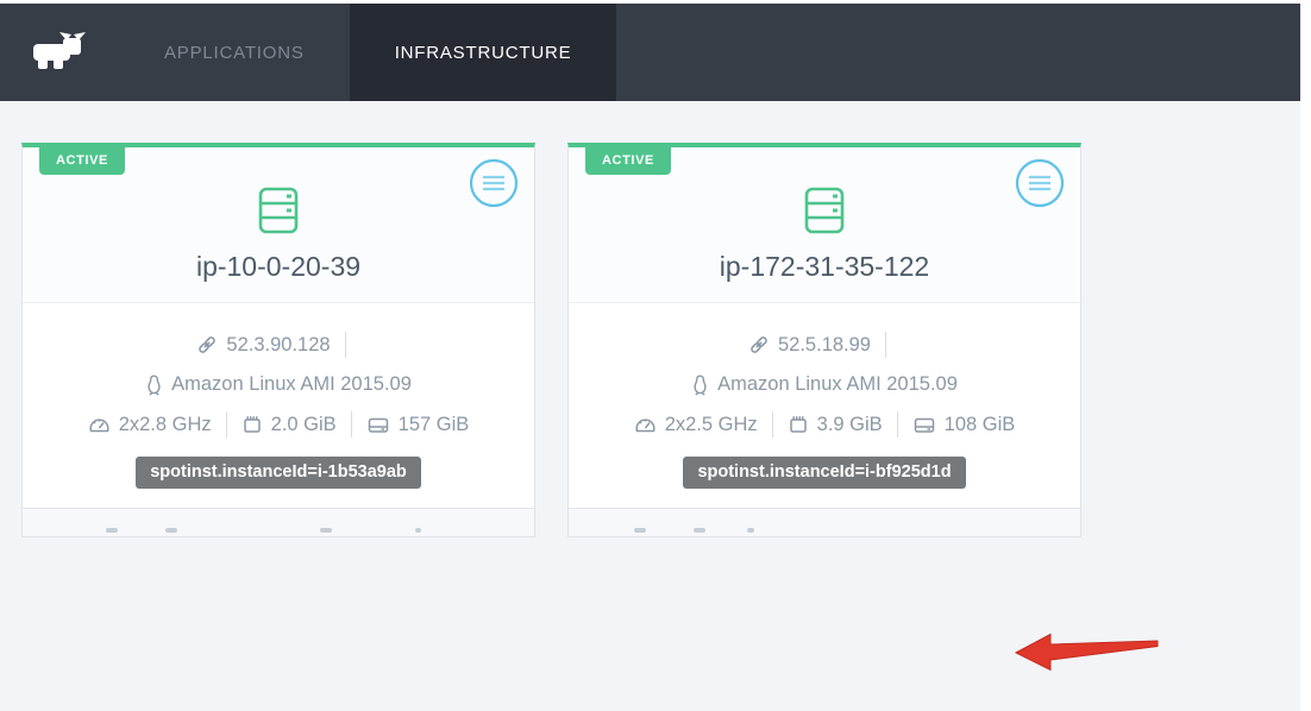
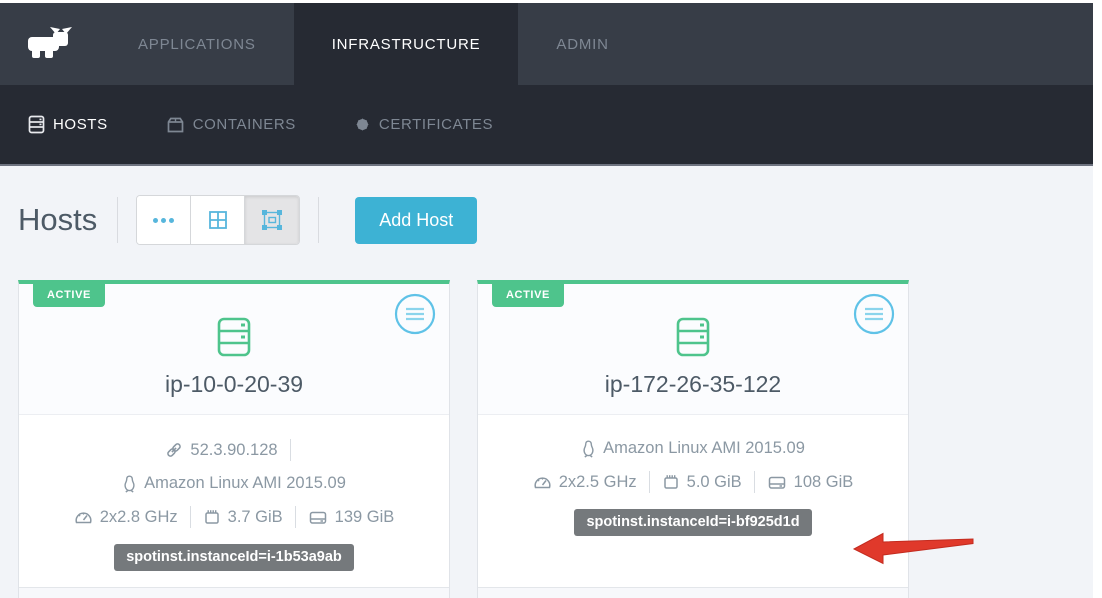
  APPLICATIONS
  INFRASTRUCTURE
+ ADMIN
+ HOSTS
+ CONTAINERS
+ CERTIFICATES
+ Hosts
+ Add Host
  ACTIVE
  ip-10-0-20-39
  52.3.90.128
  Amazon Linux AMI 2015.09
  2x2.8 GHz
- 2.0 GiB
+ 3.7 GiB
- 157 GiB
+ 139 GiB
  spotinst.instanceId=i-1b53a9ab
  ACTIVE
- ip-172-31-35-122
+ ip-172-26-35-122
- 52.5.18.99
  Amazon Linux AMI 2015.09
  2x2.5 GHz
- 3.9 GiB
+ 5.0 GiB
  108 GiB
  spotinst.instanceId=i-bf925d1d
